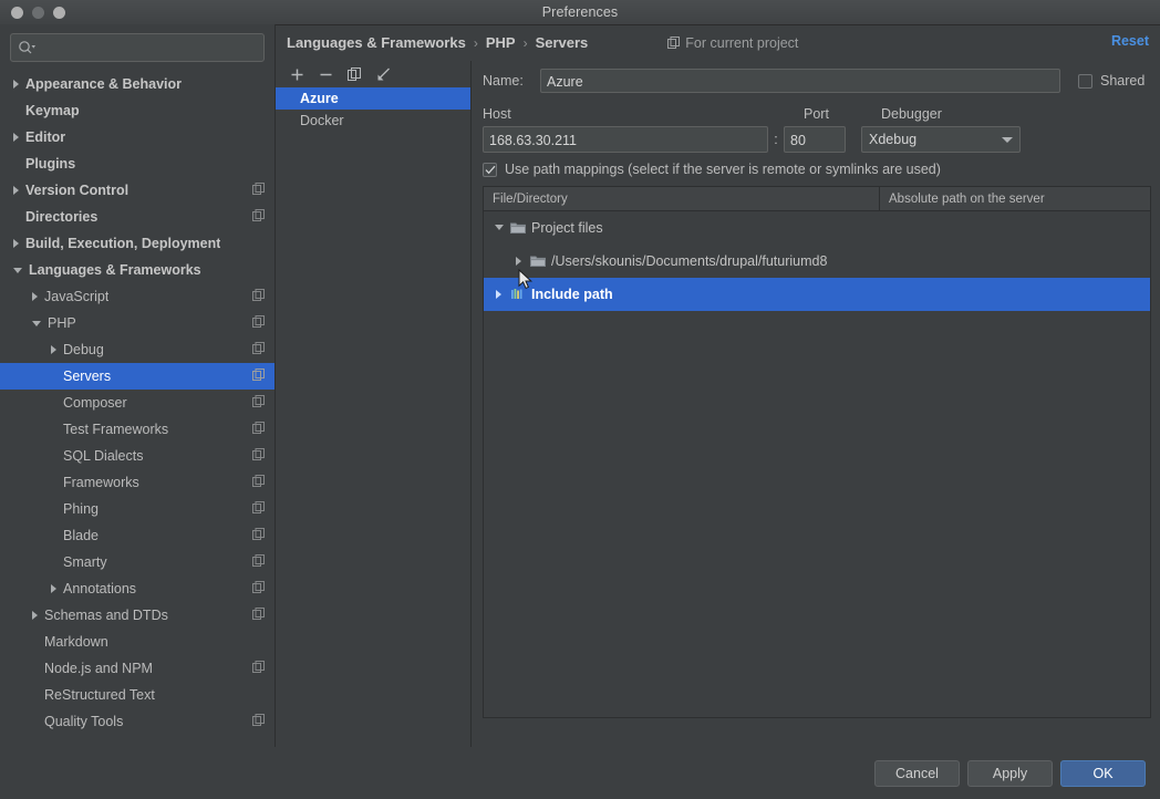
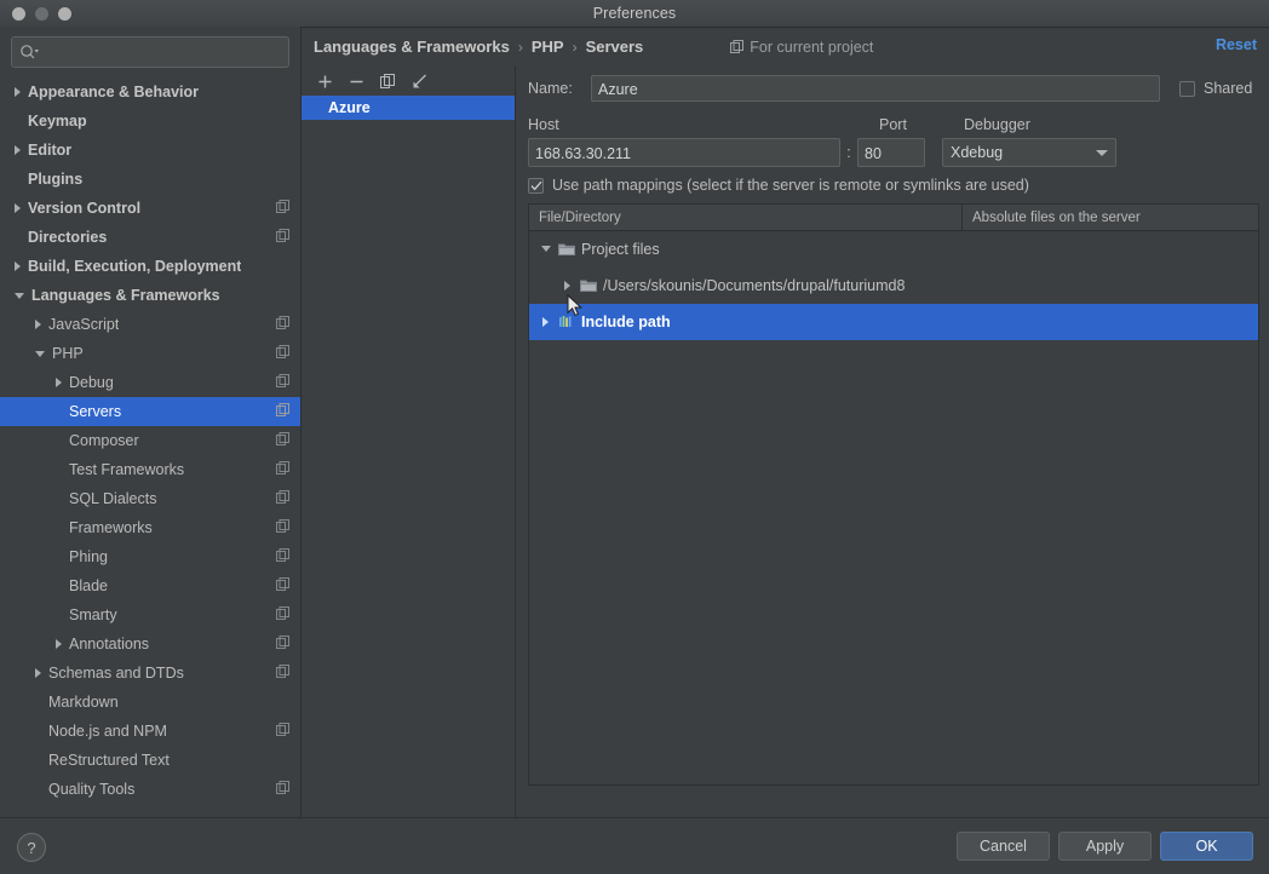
  Preferences
  Appearance & Behavior
  Keymap
  Editor
  Plugins
  Version Control
  Directories
  Build, Execution, Deployment
  Languages & Frameworks
  JavaScript
  PHP
  Debug
  Servers
  Composer
  Test Frameworks
  SQL Dialects
  Frameworks
  Phing
  Blade
  Smarty
  Annotations
  Schemas and DTDs
  Markdown
  Node.js and NPM
  ReStructured Text
  Quality Tools
  Languages & Frameworks
  ›
  PHP
  ›
  Servers
  For current project
  Reset
  Azure
- Docker
  Name:
  Azure
  Shared
  Host
  Port
  Debugger
  168.63.30.211
  :
  80
  Xdebug
  Use path mappings (select if the server is remote or symlinks are used)
  File/Directory
- Absolute path on the server
+ Absolute files on the server
  Project files
  /Users/skounis/Documents/drupal/futuriumd8
  Include path
+ ?
  Cancel
  Apply
  OK
